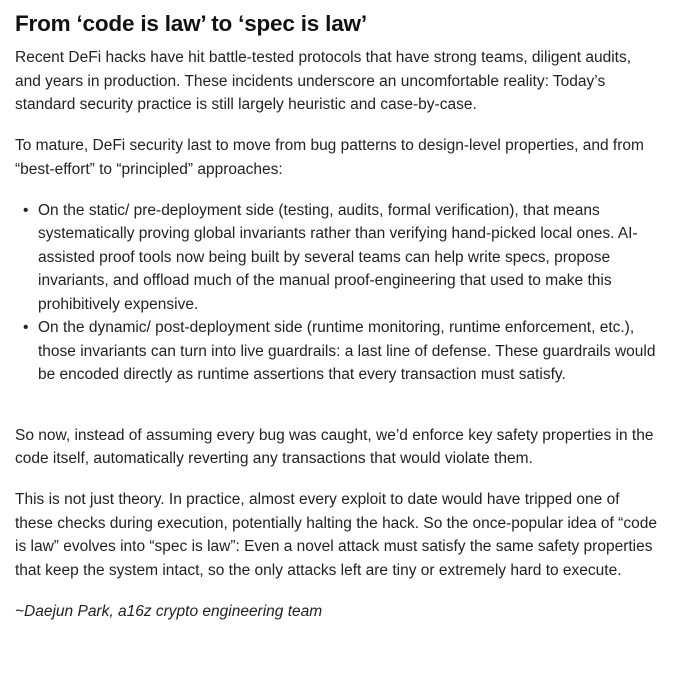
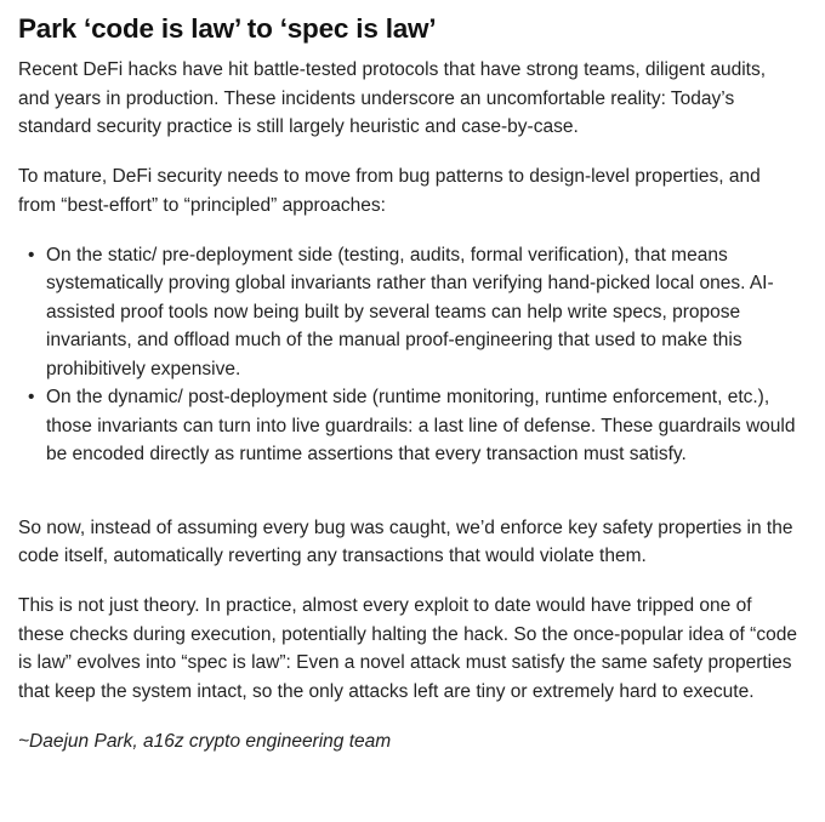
- From ‘code is law’ to ‘spec is law’
+ Park ‘code is law’ to ‘spec is law’
  Recent DeFi hacks have hit battle-tested protocols that have strong teams, diligent audits, and years in production. These incidents underscore an uncomfortable reality: Today’s standard security practice is still largely heuristic and case-by-case.
- To mature, DeFi security last to move from bug patterns to design-level properties, and from “best-effort” to “principled” approaches:
+ To mature, DeFi security needs to move from bug patterns to design-level properties, and from “best-effort” to “principled” approaches:
  On the static/ pre-deployment side (testing, audits, formal verification), that means systematically proving global invariants rather than verifying hand-picked local ones. AI-assisted proof tools now being built by several teams can help write specs, propose invariants, and offload much of the manual proof-engineering that used to make this prohibitively expensive.
  On the dynamic/ post-deployment side (runtime monitoring, runtime enforcement, etc.), those invariants can turn into live guardrails: a last line of defense. These guardrails would be encoded directly as runtime assertions that every transaction must satisfy.
  So now, instead of assuming every bug was caught, we’d enforce key safety properties in the code itself, automatically reverting any transactions that would violate them.
  This is not just theory. In practice, almost every exploit to date would have tripped one of these checks during execution, potentially halting the hack. So the once-popular idea of “code is law” evolves into “spec is law”: Even a novel attack must satisfy the same safety properties that keep the system intact, so the only attacks left are tiny or extremely hard to execute.
  ~Daejun Park, a16z crypto engineering team
